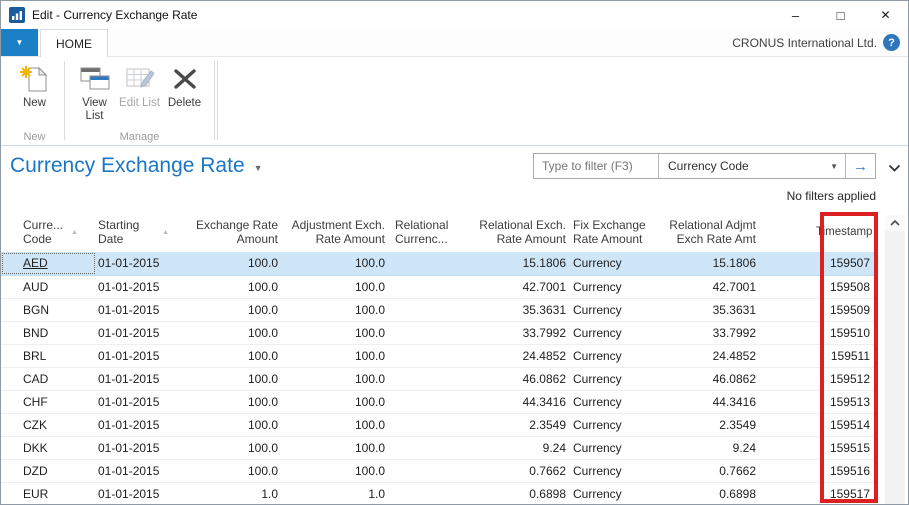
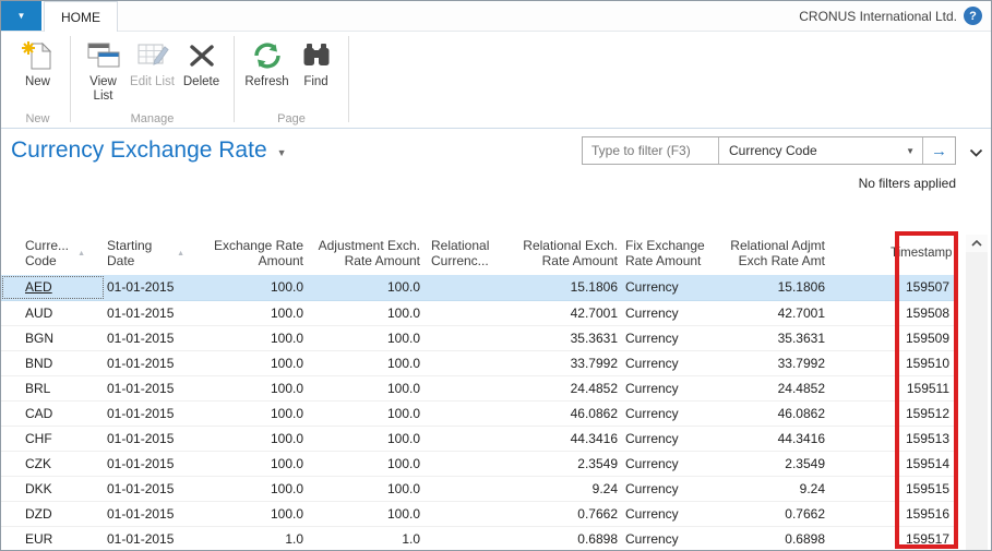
- Edit - Currency Exchange Rate
- –
- □
- ✕
  ▼
  HOME
  CRONUS International Ltd.
  ?
  New
  New
  View List
  Edit List
  Delete
  Manage
+ Refresh
+ Find
+ Page
  Currency Exchange Rate
  ▼
  Type to filter (F3)
  Currency Code
  ▼
  →
  No filters applied
  Curre...Code	StartingDate	Exchange RateAmount	Adjustment Exch.Rate Amount	RelationalCurrenc...	Relational Exch.Rate Amount	Fix ExchangeRate Amount	Relational AdjmtExch Rate Amt	Timestamp
  AED	01-01-2015	100.0	100.0		15.1806	Currency	15.1806	159507
  AUD	01-01-2015	100.0	100.0		42.7001	Currency	42.7001	159508
  BGN	01-01-2015	100.0	100.0		35.3631	Currency	35.3631	159509
  BND	01-01-2015	100.0	100.0		33.7992	Currency	33.7992	159510
  BRL	01-01-2015	100.0	100.0		24.4852	Currency	24.4852	159511
  CAD	01-01-2015	100.0	100.0		46.0862	Currency	46.0862	159512
  CHF	01-01-2015	100.0	100.0		44.3416	Currency	44.3416	159513
  CZK	01-01-2015	100.0	100.0		2.3549	Currency	2.3549	159514
  DKK	01-01-2015	100.0	100.0		9.24	Currency	9.24	159515
  DZD	01-01-2015	100.0	100.0		0.7662	Currency	0.7662	159516
  EUR	01-01-2015	1.0	1.0		0.6898	Currency	0.6898	159517
